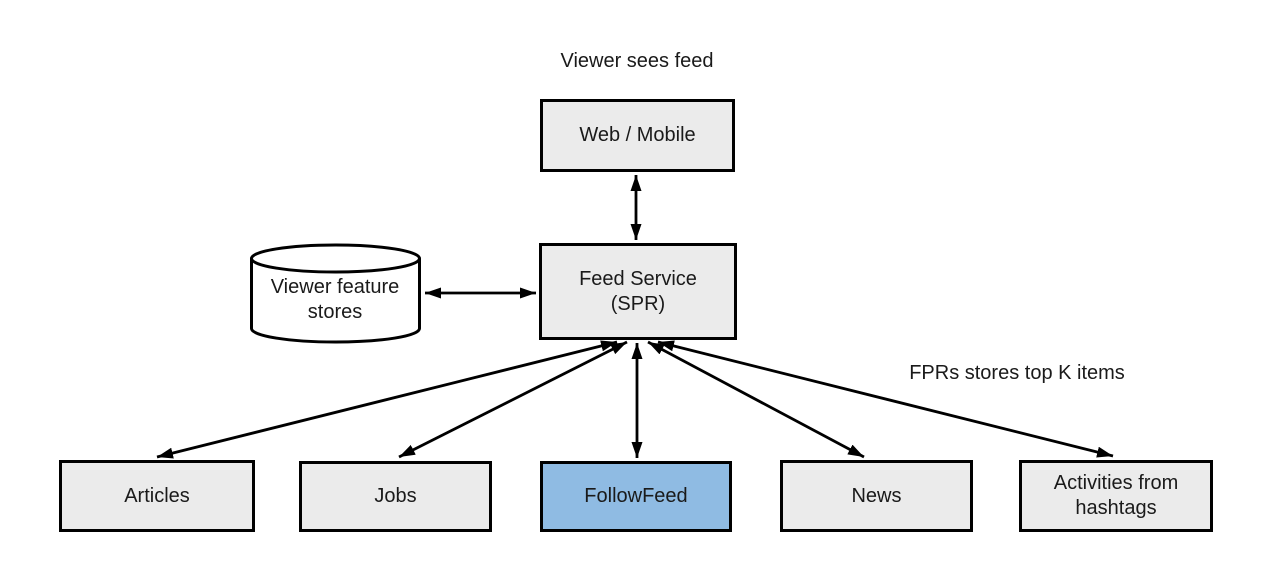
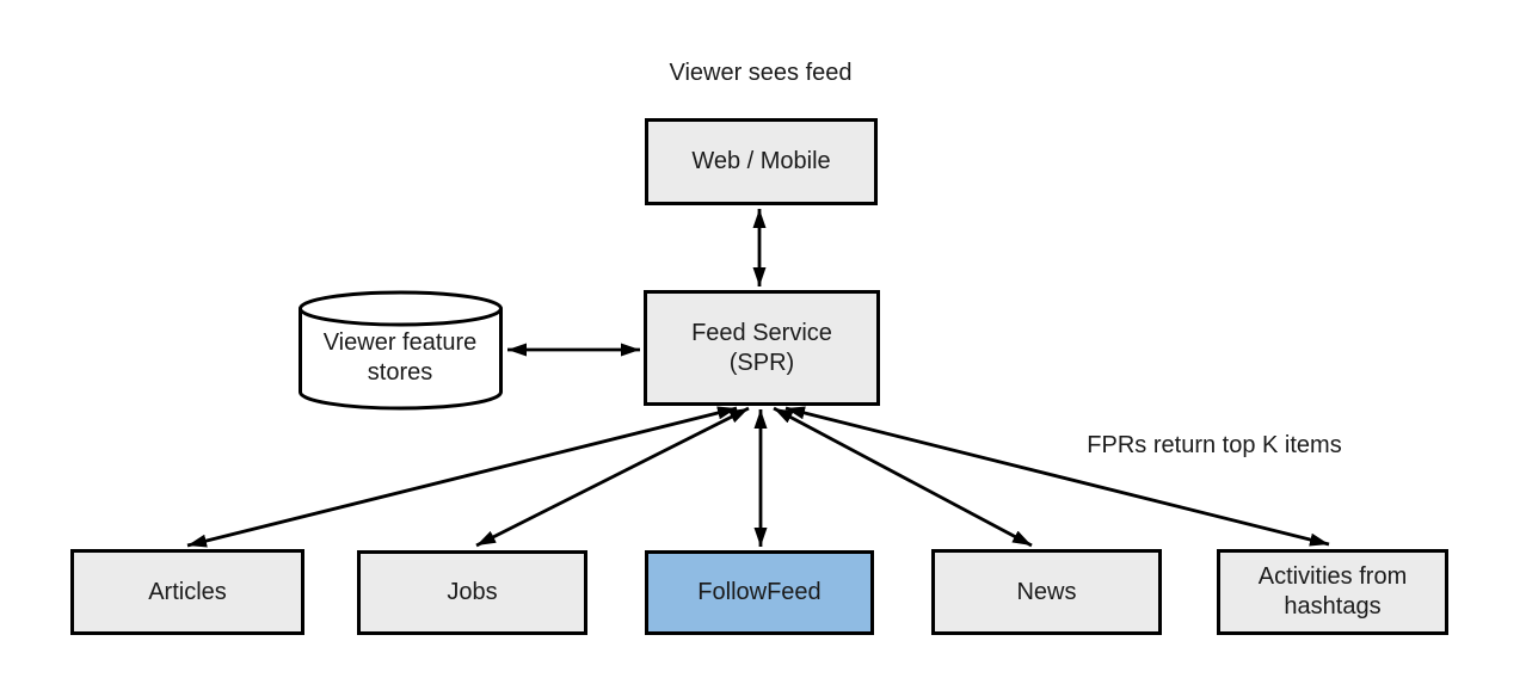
  Viewer sees feed
- FPRs stores top K items
+ FPRs return top K items
  Web / Mobile
  Feed Service
  (SPR)
  Viewer feature
  stores
  Articles
  Jobs
  FollowFeed
  News
  Activities from
  hashtags
